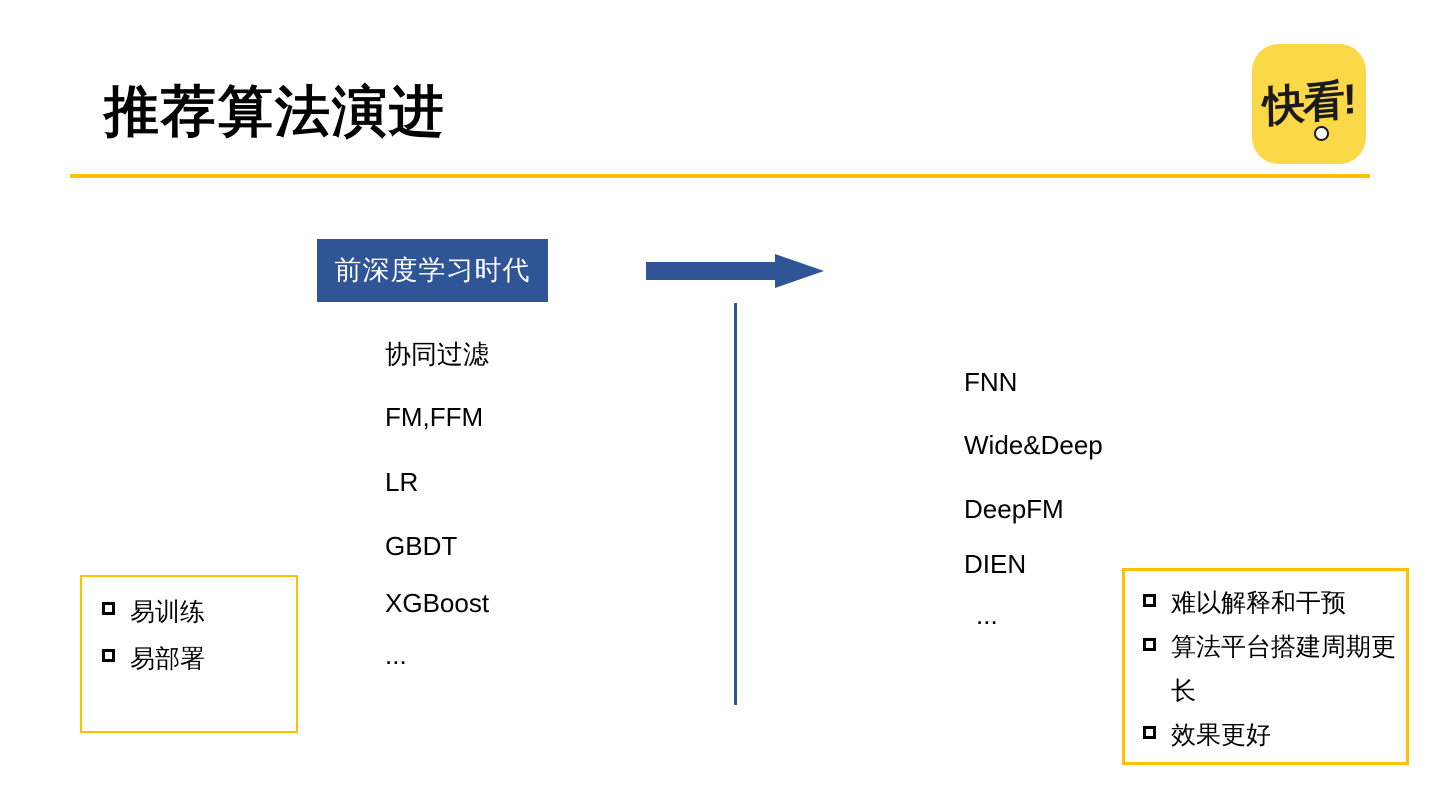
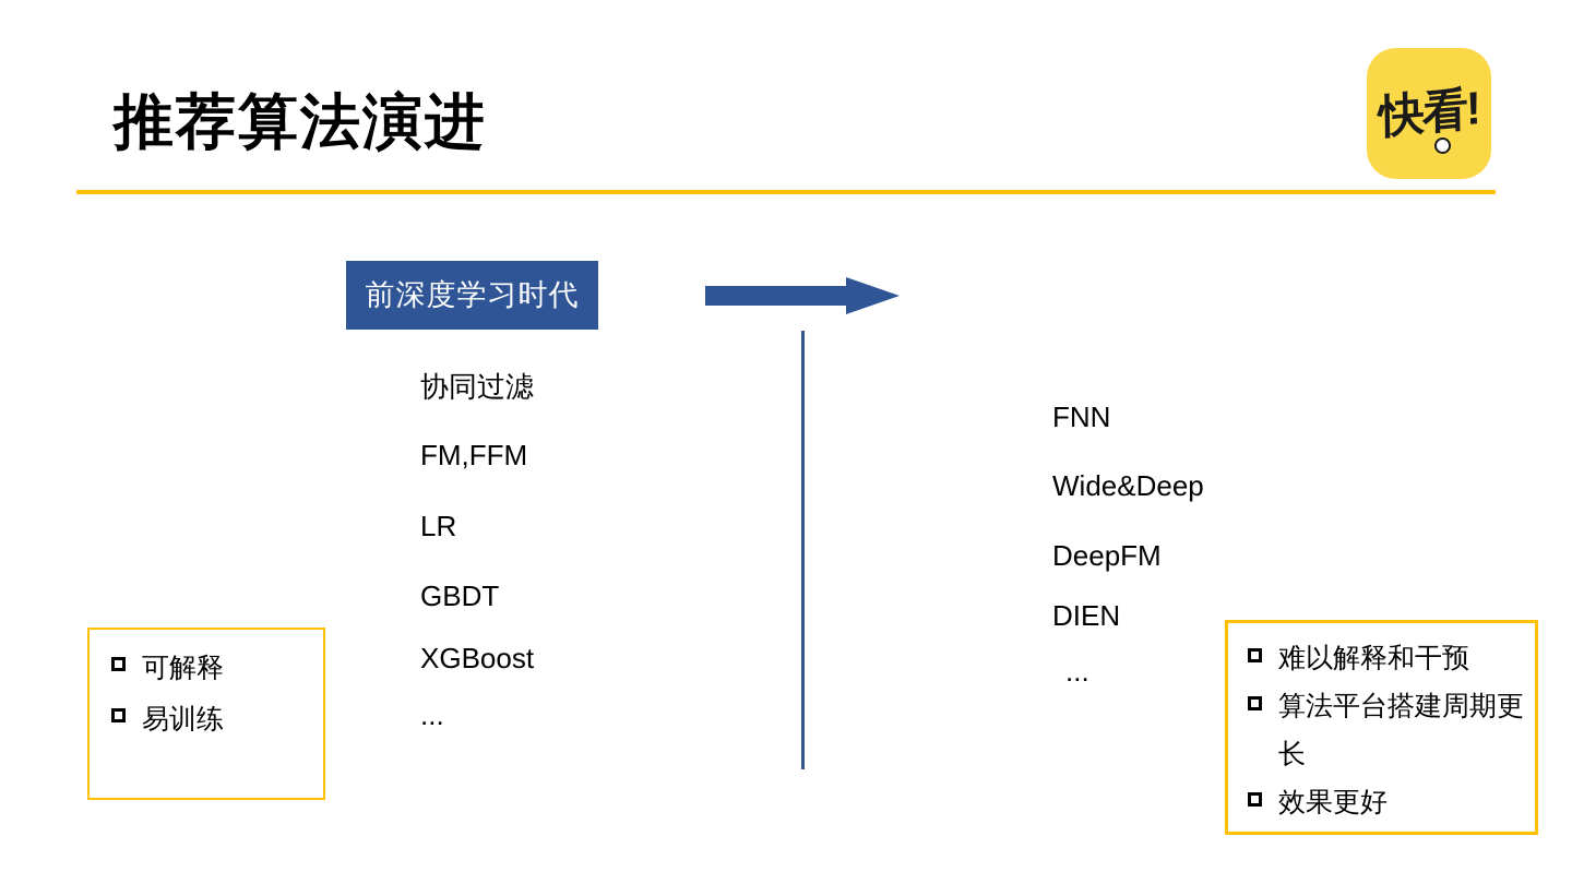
  推荐算法演进
  前深度学习时代
  协同过滤
  FM,FFM
  LR
  GBDT
  XGBoost
  ...
  FNN
  Wide&Deep
  DeepFM
  DIEN
  ...
+ 可解释
  易训练
- 易部署
  难以解释和干预
  算法平台搭建周期更长
  效果更好
